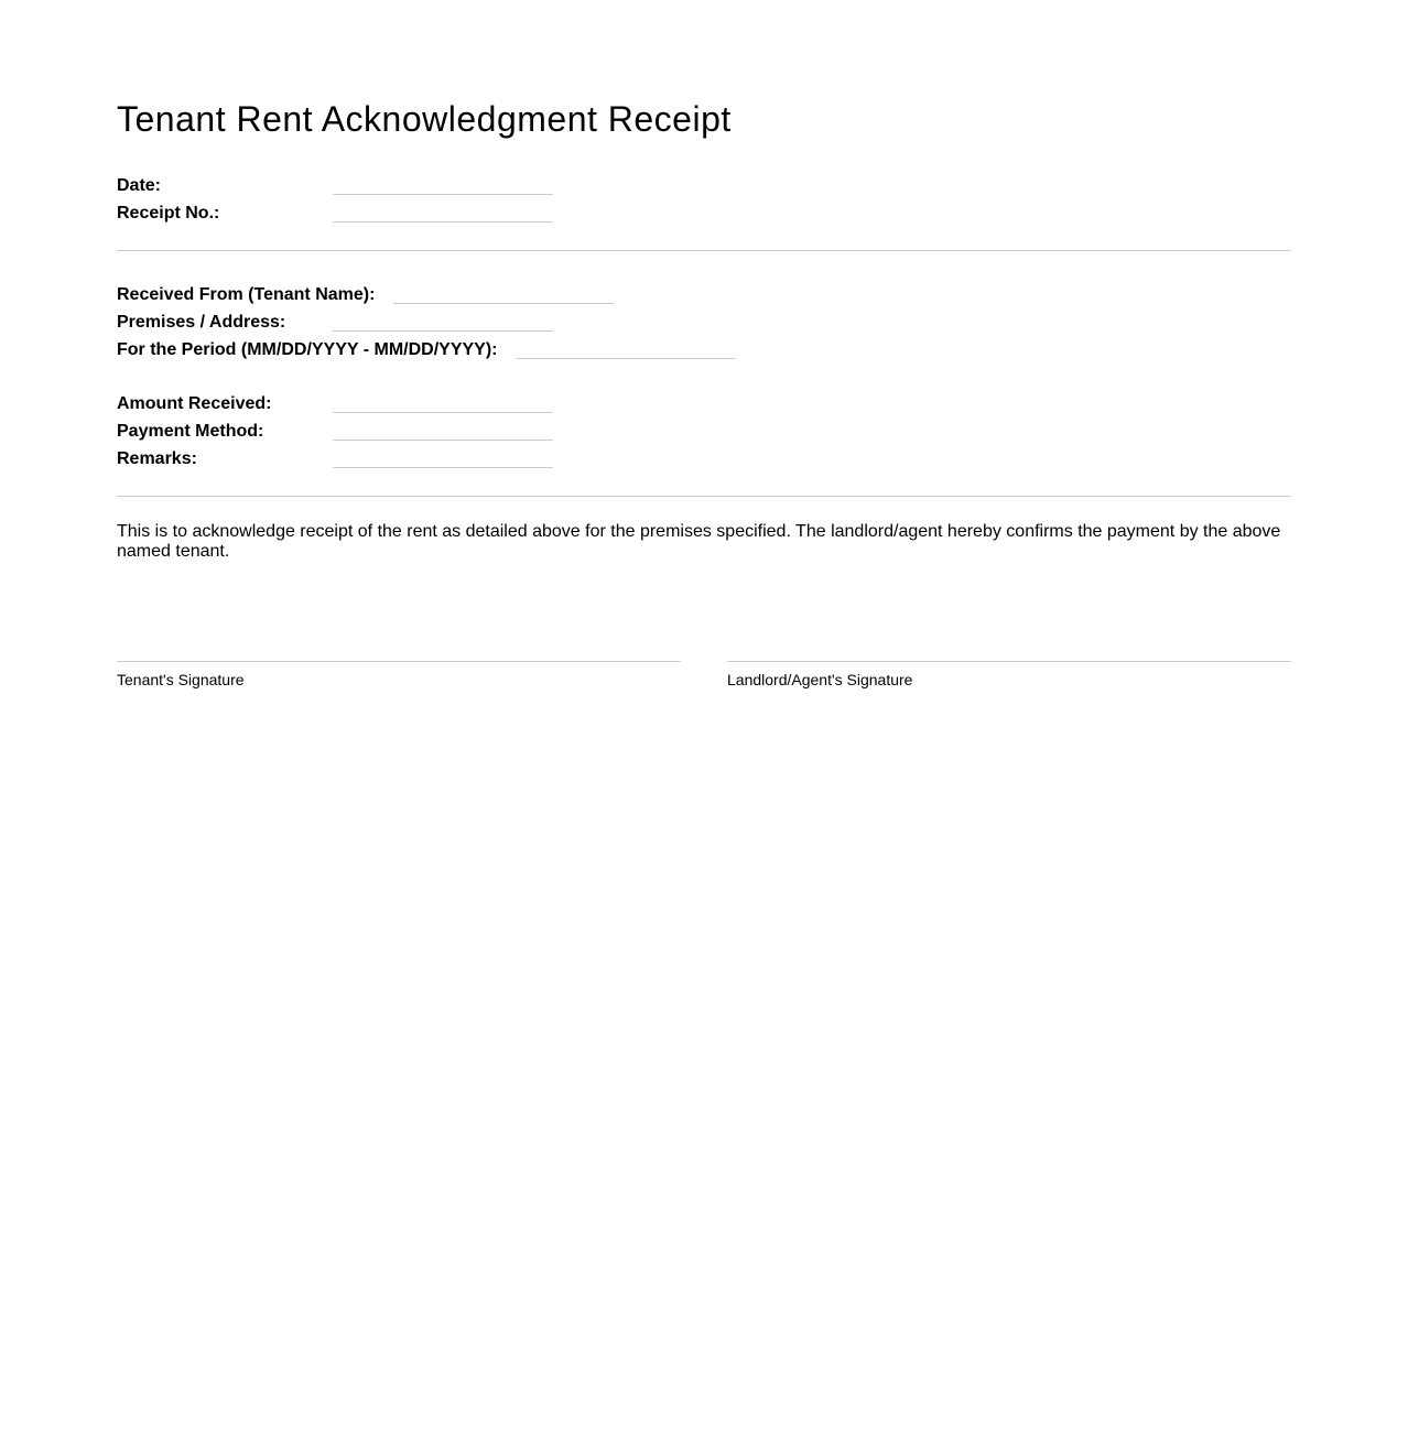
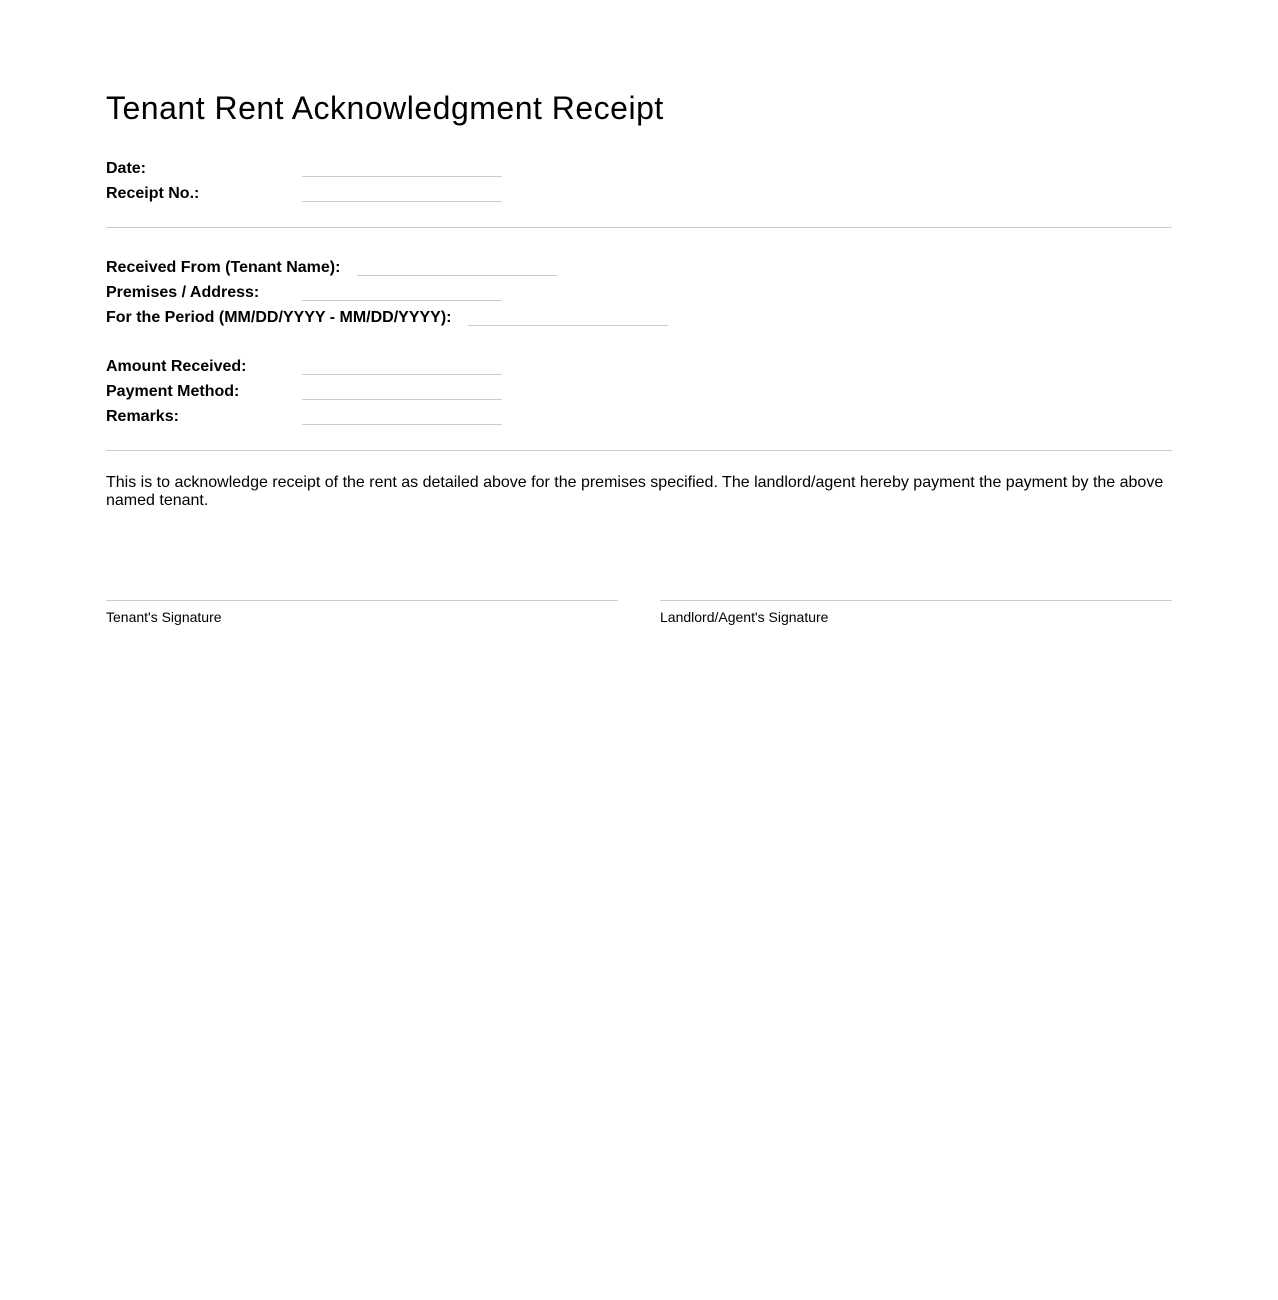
  Tenant Rent Acknowledgment Receipt
  Date:
  Receipt No.:
  Received From (Tenant Name):
  Premises / Address:
  For the Period (MM/DD/YYYY - MM/DD/YYYY):
  Amount Received:
  Payment Method:
  Remarks:
- This is to acknowledge receipt of the rent as detailed above for the premises specified. The landlord/agent hereby confirms the payment by the above named tenant.
+ This is to acknowledge receipt of the rent as detailed above for the premises specified. The landlord/agent hereby payment the payment by the above named tenant.
  Tenant's Signature
  Landlord/Agent's Signature
